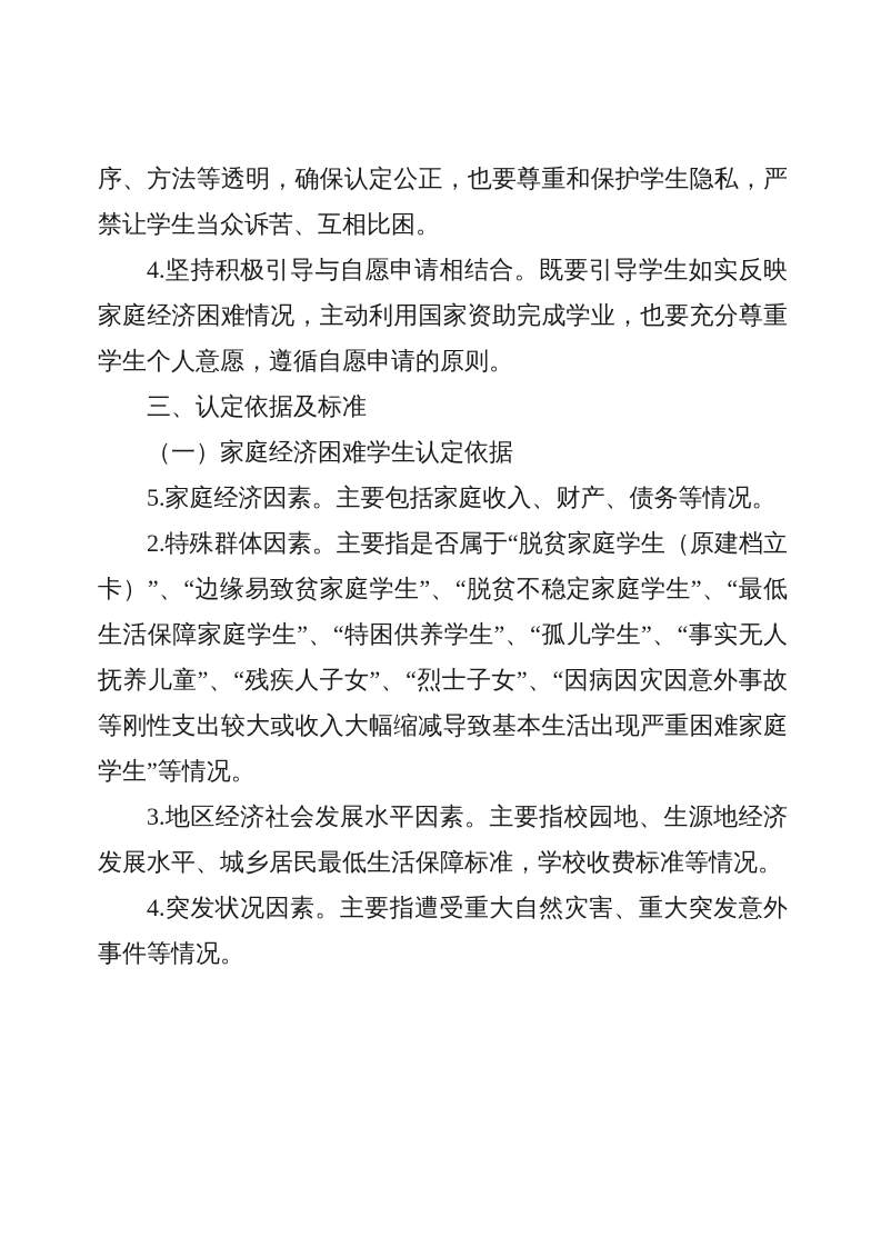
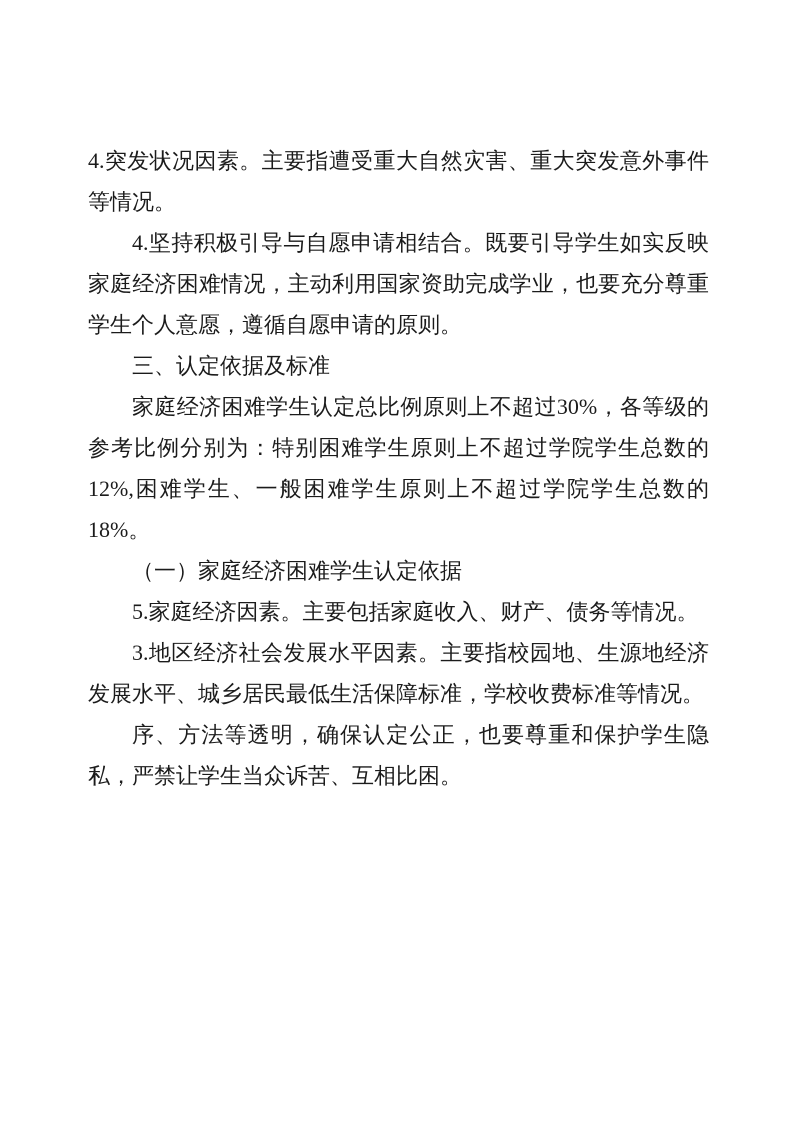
- 序、方法等透明，确保认定公正，也要尊重和保护学生隐私，严禁让学生当众诉苦、互相比困。
+ 4.突发状况因素。主要指遭受重大自然灾害、重大突发意外事件等情况。
  4.坚持积极引导与自愿申请相结合。既要引导学生如实反映家庭经济困难情况，主动利用国家资助完成学业，也要充分尊重学生个人意愿，遵循自愿申请的原则。
  三、认定依据及标准
+ 家庭经济困难学生认定总比例原则上不超过30%，各等级的参考比例分别为：特别困难学生原则上不超过学院学生总数的12%,困难学生、一般困难学生原则上不超过学院学生总数的18%。
  （一）家庭经济困难学生认定依据
  5.家庭经济因素。主要包括家庭收入、财产、债务等情况。
- 2.特殊群体因素。主要指是否属于“脱贫家庭学生（原建档立卡）”、“边缘易致贫家庭学生”、“脱贫不稳定家庭学生”、“最低生活保障家庭学生”、“特困供养学生”、“孤儿学生”、“事实无人抚养儿童”、“残疾人子女”、“烈士子女”、“因病因灾因意外事故等刚性支出较大或收入大幅缩减导致基本生活出现严重困难家庭学生”等情况。
  3.地区经济社会发展水平因素。主要指校园地、生源地经济发展水平、城乡居民最低生活保障标准，学校收费标准等情况。
- 4.突发状况因素。主要指遭受重大自然灾害、重大突发意外事件等情况。
+ 序、方法等透明，确保认定公正，也要尊重和保护学生隐私，严禁让学生当众诉苦、互相比困。
